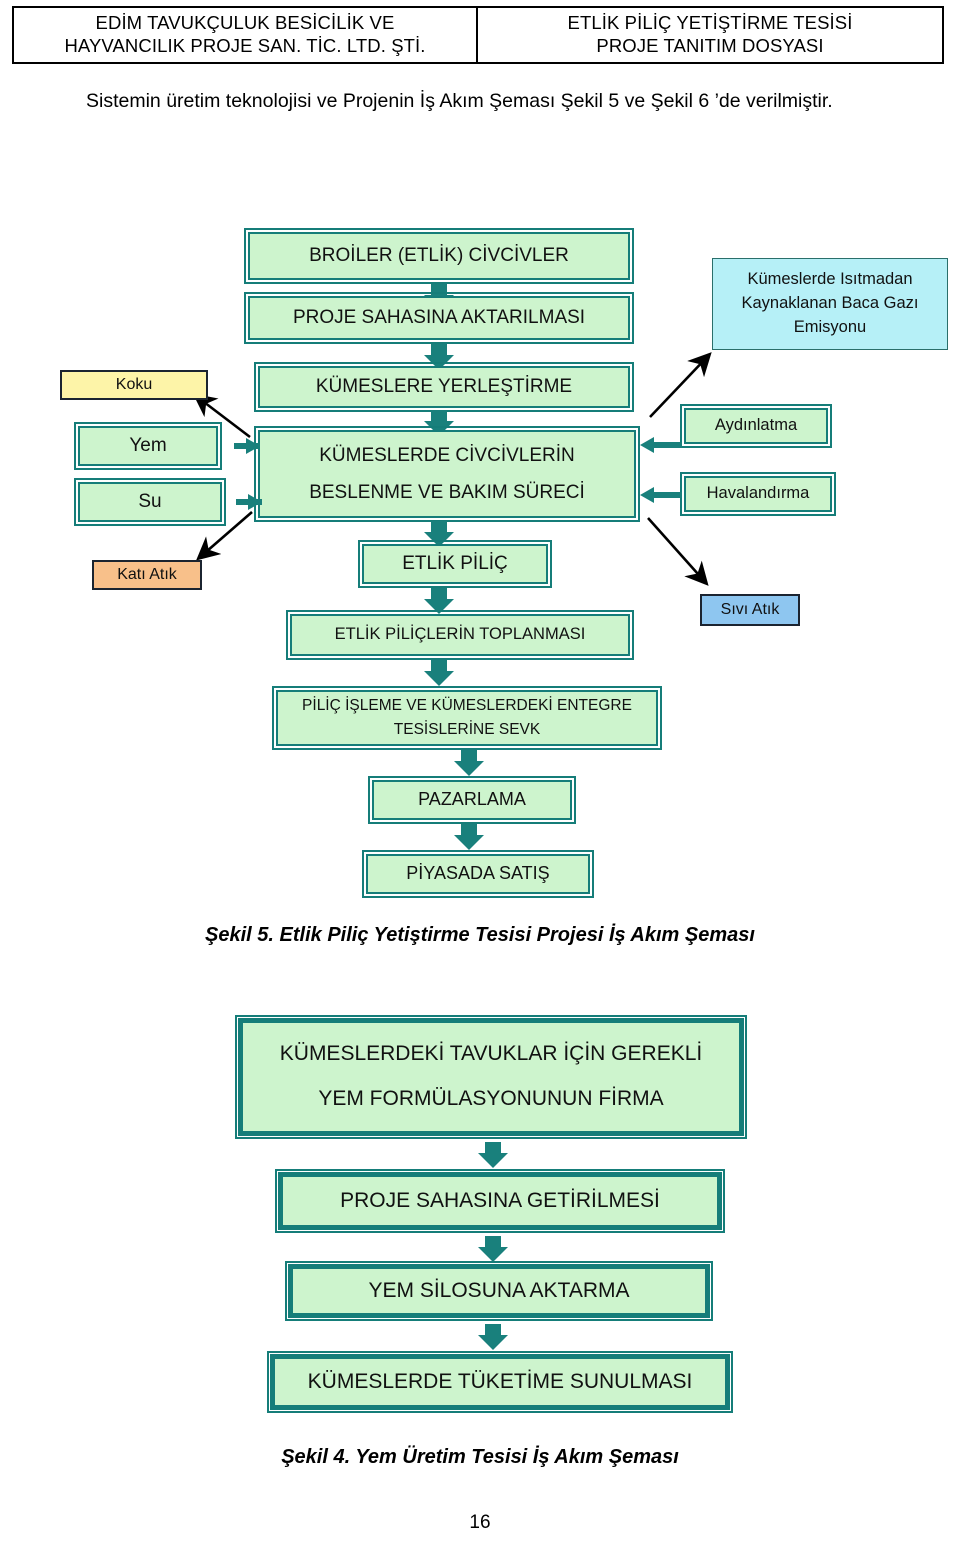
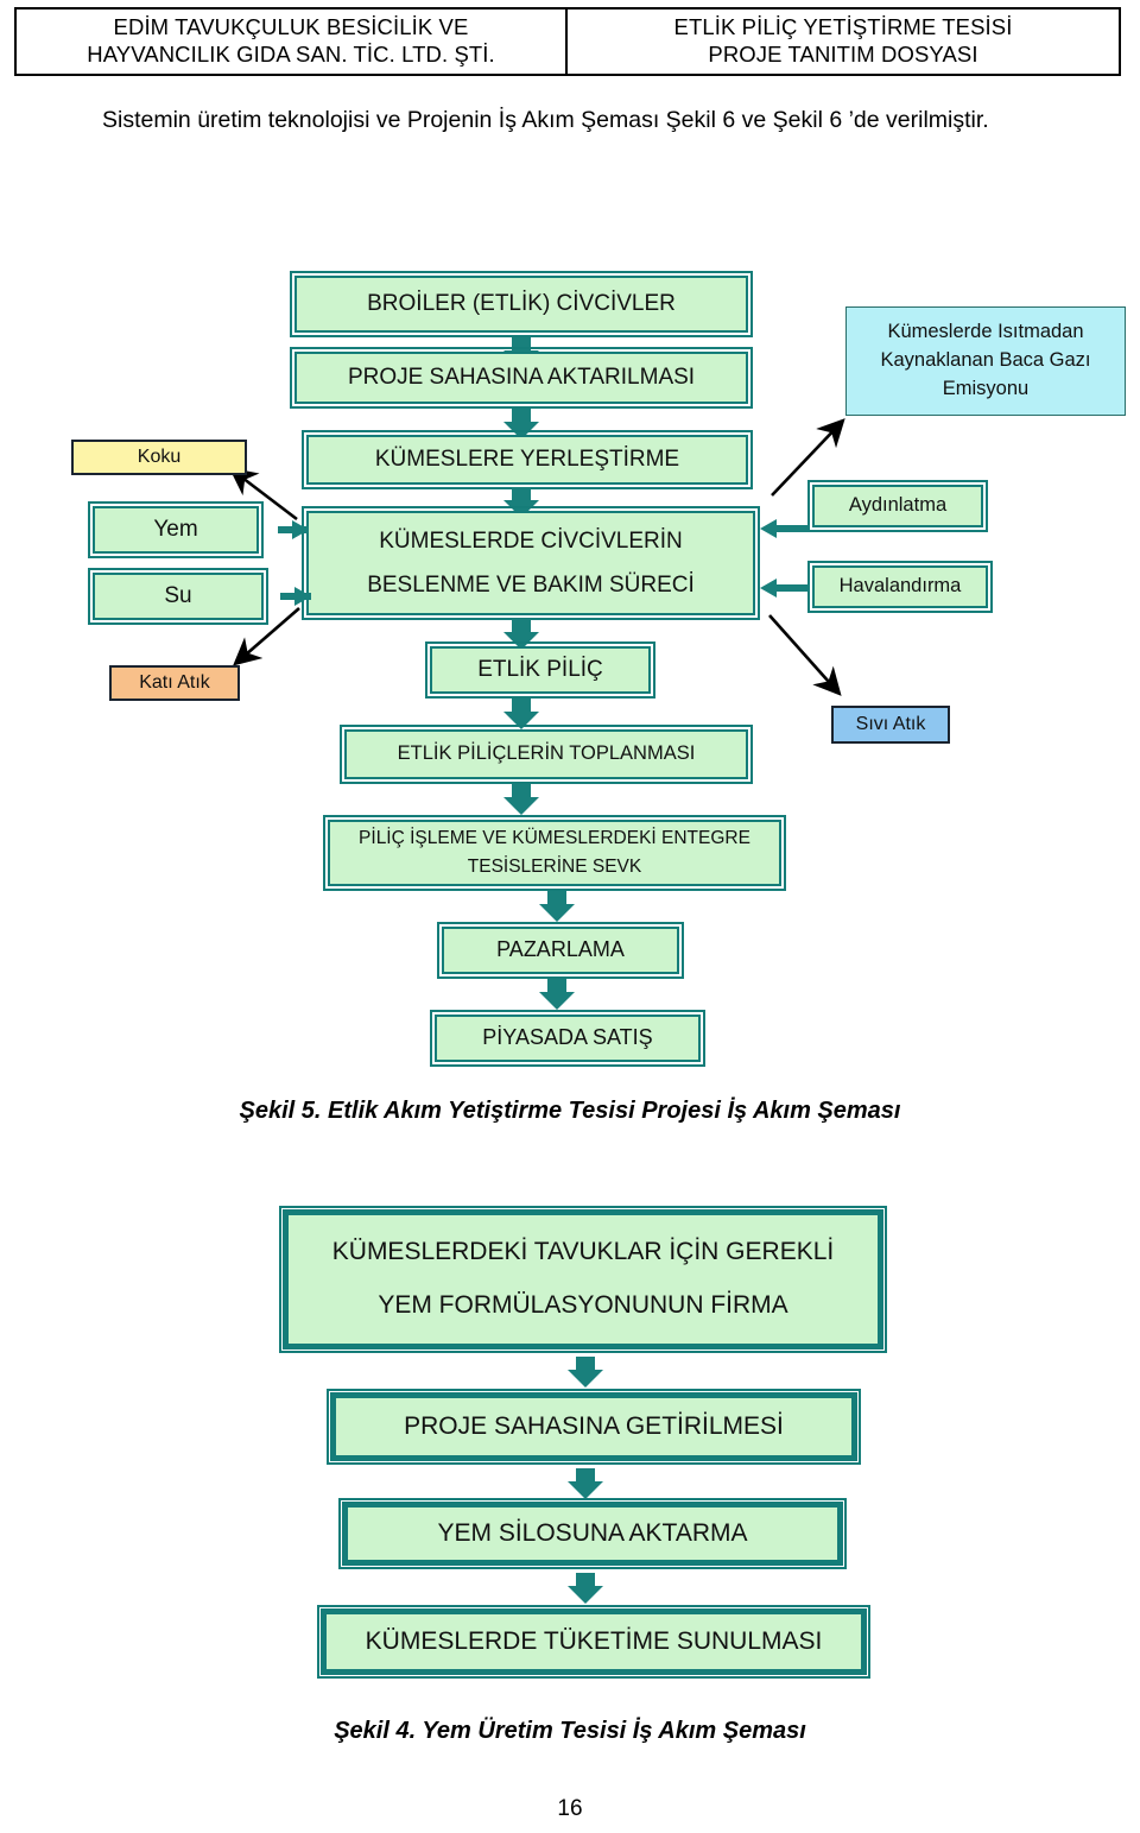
  EDİM TAVUKÇULUK BESİCİLİK VE
- HAYVANCILIK PROJE SAN. TİC. LTD. ŞTİ.
+ HAYVANCILIK GIDA SAN. TİC. LTD. ŞTİ.
  ETLİK PİLİÇ YETİŞTİRME TESİSİ
  PROJE TANITIM DOSYASI
- Sistemin üretim teknolojisi ve Projenin İş Akım Şeması Şekil 5 ve Şekil 6 ’de verilmiştir.
+ Sistemin üretim teknolojisi ve Projenin İş Akım Şeması Şekil 6 ve Şekil 6 ’de verilmiştir.
  BROİLER (ETLİK) CİVCİVLER
  PROJE SAHASINA AKTARILMASI
  KÜMESLERE YERLEŞTİRME
  KÜMESLERDE CİVCİVLERİN
  BESLENME VE BAKIM SÜRECİ
  ETLİK PİLİÇ
  ETLİK PİLİÇLERİN TOPLANMASI
  PİLİÇ İŞLEME VE KÜMESLERDEKİ ENTEGRE
  TESİSLERİNE SEVK
  PAZARLAMA
  PİYASADA SATIŞ
  Koku
  Yem
  Su
  Katı Atık
  Kümeslerde Isıtmadan
  Kaynaklanan Baca Gazı
  Emisyonu
  Aydınlatma
  Havalandırma
  Sıvı Atık
- Şekil 5. Etlik Piliç Yetiştirme Tesisi Projesi İş Akım Şeması
+ Şekil 5. Etlik Akım Yetiştirme Tesisi Projesi İş Akım Şeması
  KÜMESLERDEKİ TAVUKLAR İÇİN GEREKLİ
  YEM FORMÜLASYONUNUN FİRMA
  PROJE SAHASINA GETİRİLMESİ
  YEM SİLOSUNA AKTARMA
  KÜMESLERDE TÜKETİME SUNULMASI
  Şekil 4. Yem Üretim Tesisi İş Akım Şeması
  16
